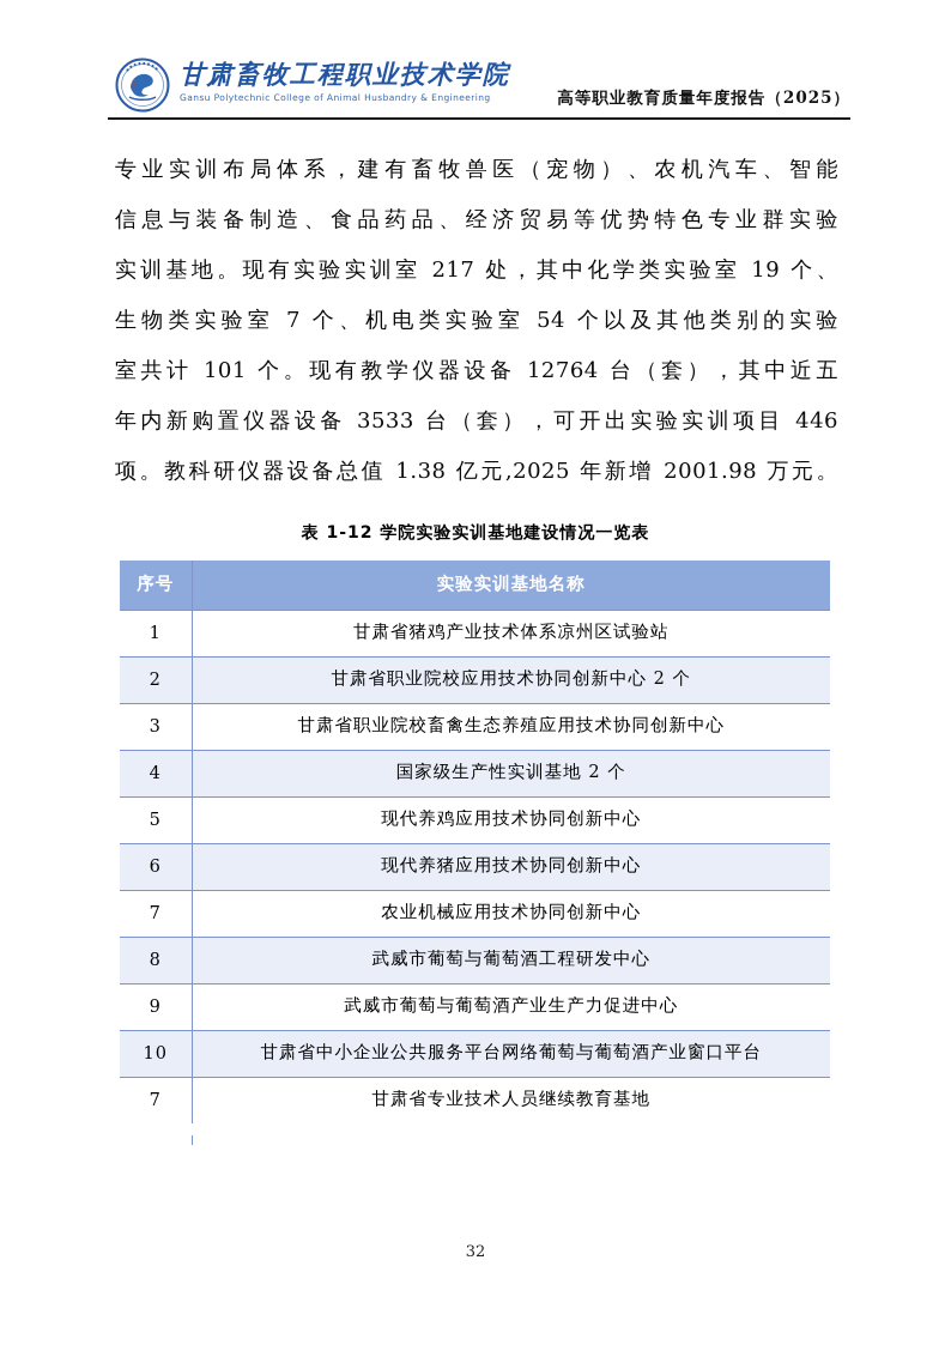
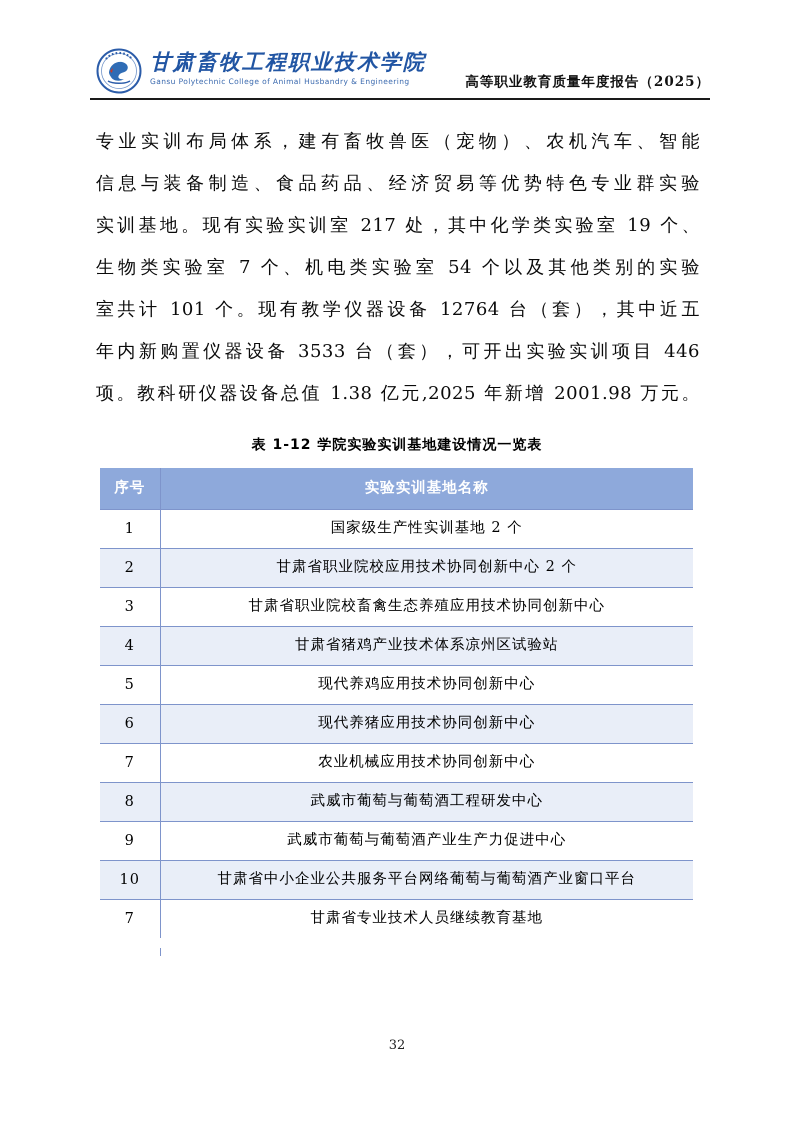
  甘肃畜牧工程职业技术学院
  Gansu Polytechnic College of Animal Husbandry & Engineering
  高等职业教育质量年度报告（2025）
  专业实训布局体系，建有畜牧兽医（宠物）、农机汽车、智能
  信息与装备制造、食品药品、经济贸易等优势特色专业群实验
  实训基地。现有实验实训室 217 处，其中化学类实验室 19 个、
  生物类实验室 7 个、机电类实验室 54 个以及其他类别的实验
  室共计 101 个。现有教学仪器设备 12764 台（套），其中近五
  年内新购置仪器设备 3533 台（套），可开出实验实训项目 446
  项。教科研仪器设备总值 1.38 亿元,2025 年新增 2001.98 万元。
  表 1-12 学院实验实训基地建设情况一览表
  序号	实验实训基地名称
- 1	甘肃省猪鸡产业技术体系凉州区试验站
+ 1	国家级生产性实训基地 2 个
  2	甘肃省职业院校应用技术协同创新中心 2 个
  3	甘肃省职业院校畜禽生态养殖应用技术协同创新中心
- 4	国家级生产性实训基地 2 个
+ 4	甘肃省猪鸡产业技术体系凉州区试验站
  5	现代养鸡应用技术协同创新中心
  6	现代养猪应用技术协同创新中心
  7	农业机械应用技术协同创新中心
  8	武威市葡萄与葡萄酒工程研发中心
  9	武威市葡萄与葡萄酒产业生产力促进中心
  10	甘肃省中小企业公共服务平台网络葡萄与葡萄酒产业窗口平台
  7	甘肃省专业技术人员继续教育基地
  32
